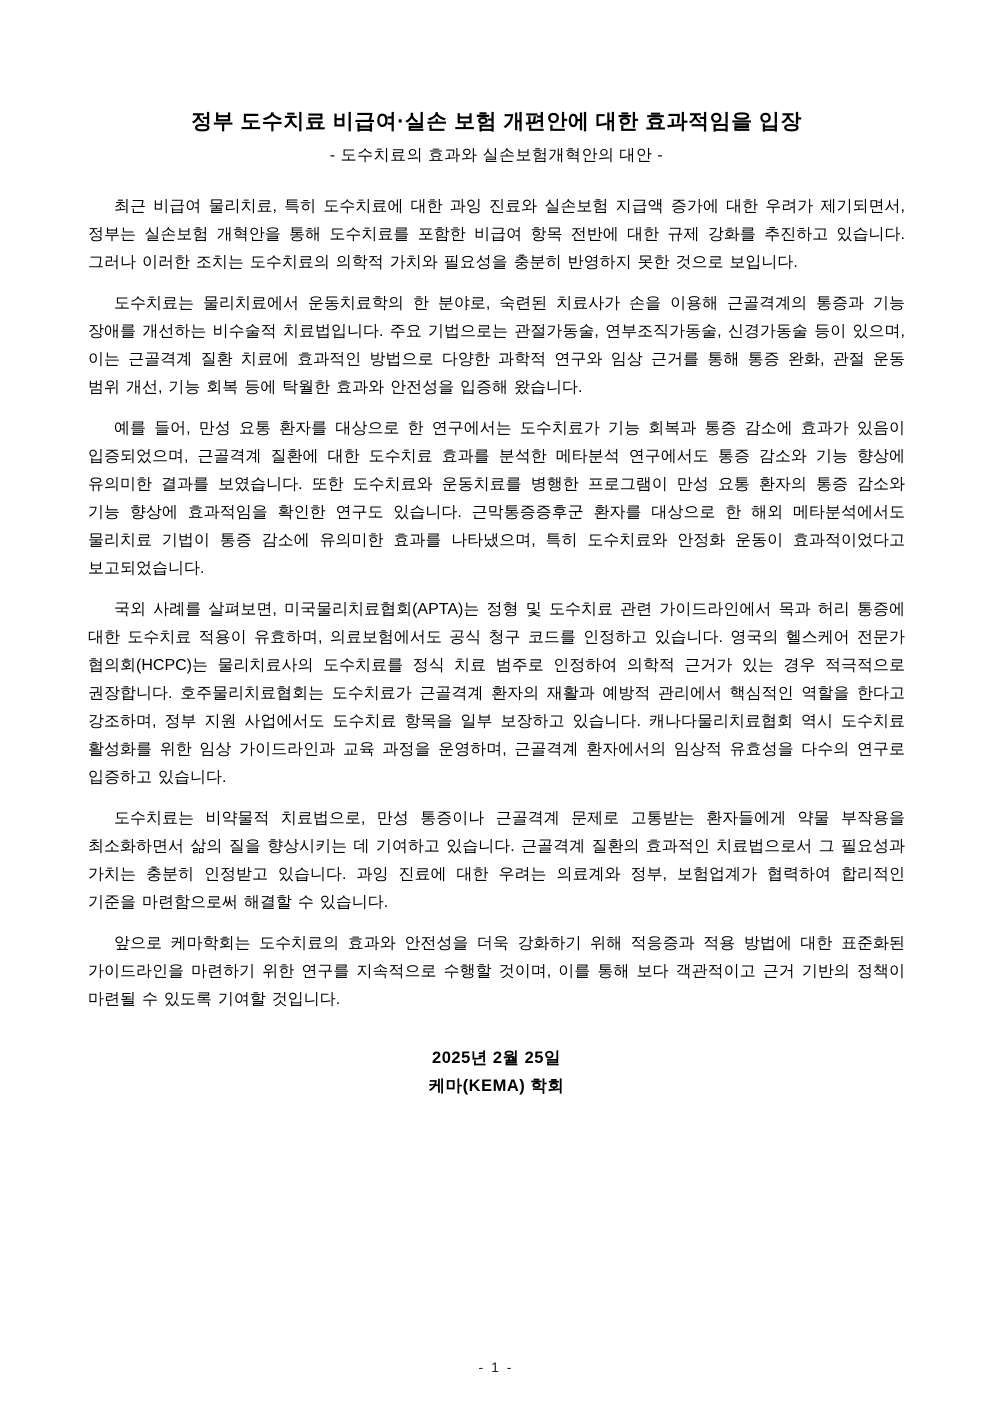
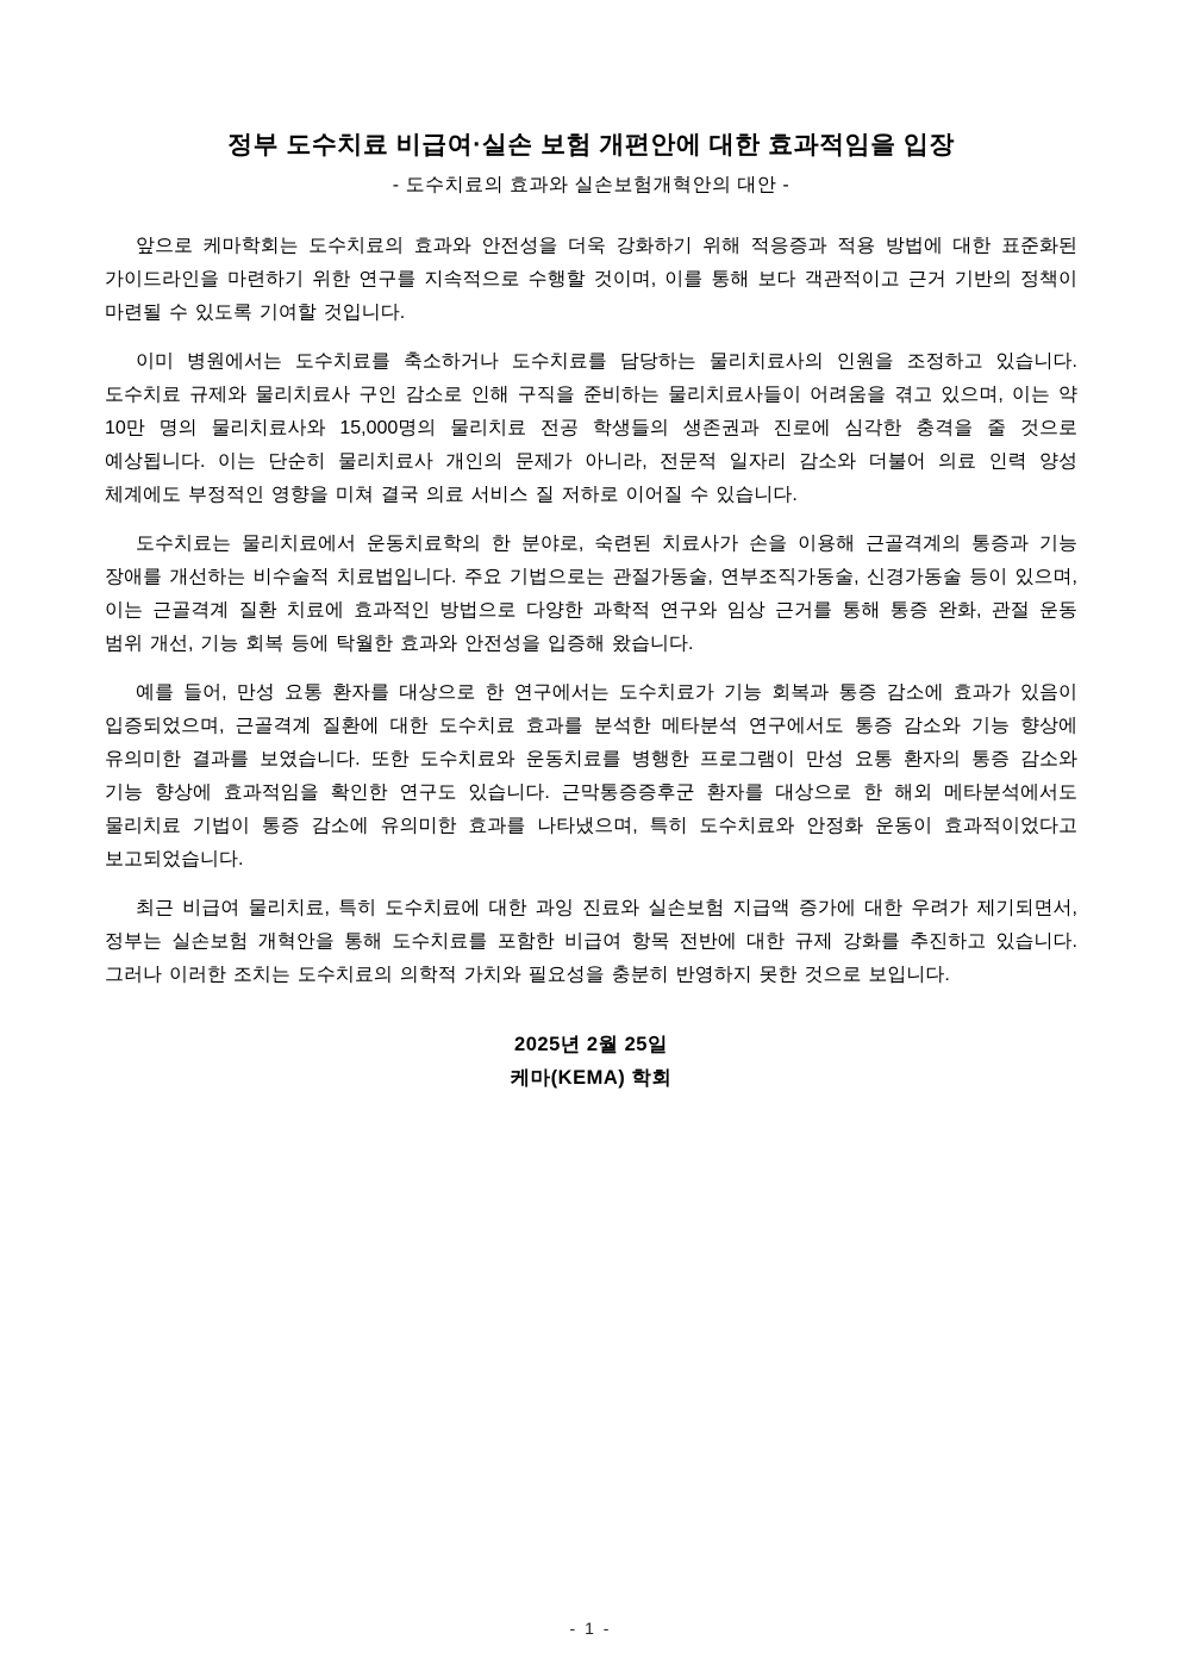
  정부 도수치료 비급여·실손 보험 개편안에 대한 효과적임을 입장
  - 도수치료의 효과와 실손보험개혁안의 대안 -
- 최근 비급여 물리치료, 특히 도수치료에 대한 과잉 진료와 실손보험 지급액 증가에 대한 우려가 제기되면서, 정부는 실손보험 개혁안을 통해 도수치료를 포함한 비급여 항목 전반에 대한 규제 강화를 추진하고 있습니다. 그러나 이러한 조치는 도수치료의 의학적 가치와 필요성을 충분히 반영하지 못한 것으로 보입니다.
+ 앞으로 케마학회는 도수치료의 효과와 안전성을 더욱 강화하기 위해 적응증과 적용 방법에 대한 표준화된 가이드라인을 마련하기 위한 연구를 지속적으로 수행할 것이며, 이를 통해 보다 객관적이고 근거 기반의 정책이 마련될 수 있도록 기여할 것입니다.
+ 이미 병원에서는 도수치료를 축소하거나 도수치료를 담당하는 물리치료사의 인원을 조정하고 있습니다. 도수치료 규제와 물리치료사 구인 감소로 인해 구직을 준비하는 물리치료사들이 어려움을 겪고 있으며, 이는 약 10만 명의 물리치료사와 15,000명의 물리치료 전공 학생들의 생존권과 진로에 심각한 충격을 줄 것으로 예상됩니다. 이는 단순히 물리치료사 개인의 문제가 아니라, 전문적 일자리 감소와 더불어 의료 인력 양성 체계에도 부정적인 영향을 미쳐 결국 의료 서비스 질 저하로 이어질 수 있습니다.
  도수치료는 물리치료에서 운동치료학의 한 분야로, 숙련된 치료사가 손을 이용해 근골격계의 통증과 기능 장애를 개선하는 비수술적 치료법입니다. 주요 기법으로는 관절가동술, 연부조직가동술, 신경가동술 등이 있으며, 이는 근골격계 질환 치료에 효과적인 방법으로 다양한 과학적 연구와 임상 근거를 통해 통증 완화, 관절 운동 범위 개선, 기능 회복 등에 탁월한 효과와 안전성을 입증해 왔습니다.
  예를 들어, 만성 요통 환자를 대상으로 한 연구에서는 도수치료가 기능 회복과 통증 감소에 효과가 있음이 입증되었으며, 근골격계 질환에 대한 도수치료 효과를 분석한 메타분석 연구에서도 통증 감소와 기능 향상에 유의미한 결과를 보였습니다. 또한 도수치료와 운동치료를 병행한 프로그램이 만성 요통 환자의 통증 감소와 기능 향상에 효과적임을 확인한 연구도 있습니다. 근막통증증후군 환자를 대상으로 한 해외 메타분석에서도 물리치료 기법이 통증 감소에 유의미한 효과를 나타냈으며, 특히 도수치료와 안정화 운동이 효과적이었다고 보고되었습니다.
- 국외 사례를 살펴보면, 미국물리치료협회(APTA)는 정형 및 도수치료 관련 가이드라인에서 목과 허리 통증에 대한 도수치료 적용이 유효하며, 의료보험에서도 공식 청구 코드를 인정하고 있습니다. 영국의 헬스케어 전문가 협의회(HCPC)는 물리치료사의 도수치료를 정식 치료 범주로 인정하여 의학적 근거가 있는 경우 적극적으로 권장합니다. 호주물리치료협회는 도수치료가 근골격계 환자의 재활과 예방적 관리에서 핵심적인 역할을 한다고 강조하며, 정부 지원 사업에서도 도수치료 항목을 일부 보장하고 있습니다. 캐나다물리치료협회 역시 도수치료 활성화를 위한 임상 가이드라인과 교육 과정을 운영하며, 근골격계 환자에서의 임상적 유효성을 다수의 연구로 입증하고 있습니다.
- 도수치료는 비약물적 치료법으로, 만성 통증이나 근골격계 문제로 고통받는 환자들에게 약물 부작용을 최소화하면서 삶의 질을 향상시키는 데 기여하고 있습니다. 근골격계 질환의 효과적인 치료법으로서 그 필요성과 가치는 충분히 인정받고 있습니다. 과잉 진료에 대한 우려는 의료계와 정부, 보험업계가 협력하여 합리적인 기준을 마련함으로써 해결할 수 있습니다.
- 앞으로 케마학회는 도수치료의 효과와 안전성을 더욱 강화하기 위해 적응증과 적용 방법에 대한 표준화된 가이드라인을 마련하기 위한 연구를 지속적으로 수행할 것이며, 이를 통해 보다 객관적이고 근거 기반의 정책이 마련될 수 있도록 기여할 것입니다.
+ 최근 비급여 물리치료, 특히 도수치료에 대한 과잉 진료와 실손보험 지급액 증가에 대한 우려가 제기되면서, 정부는 실손보험 개혁안을 통해 도수치료를 포함한 비급여 항목 전반에 대한 규제 강화를 추진하고 있습니다. 그러나 이러한 조치는 도수치료의 의학적 가치와 필요성을 충분히 반영하지 못한 것으로 보입니다.
  2025년 2월 25일
  케마(KEMA) 학회
  - 1 -
